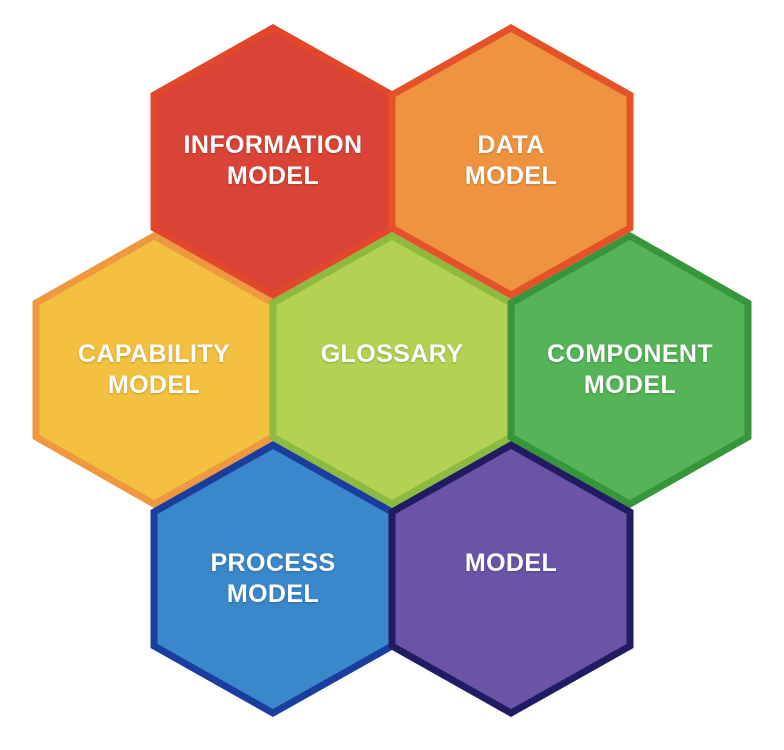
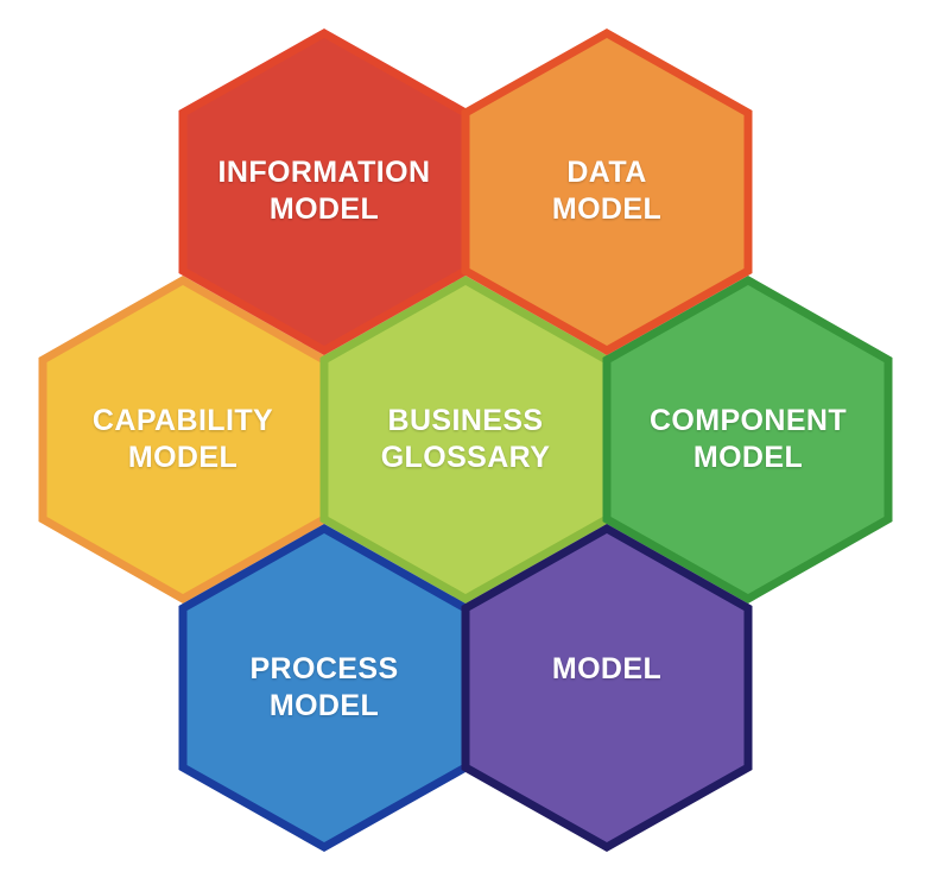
  INFORMATION
  MODEL
  DATA
  MODEL
  CAPABILITY
  MODEL
+ BUSINESS
  GLOSSARY
  COMPONENT
  MODEL
  PROCESS
  MODEL
  MODEL
